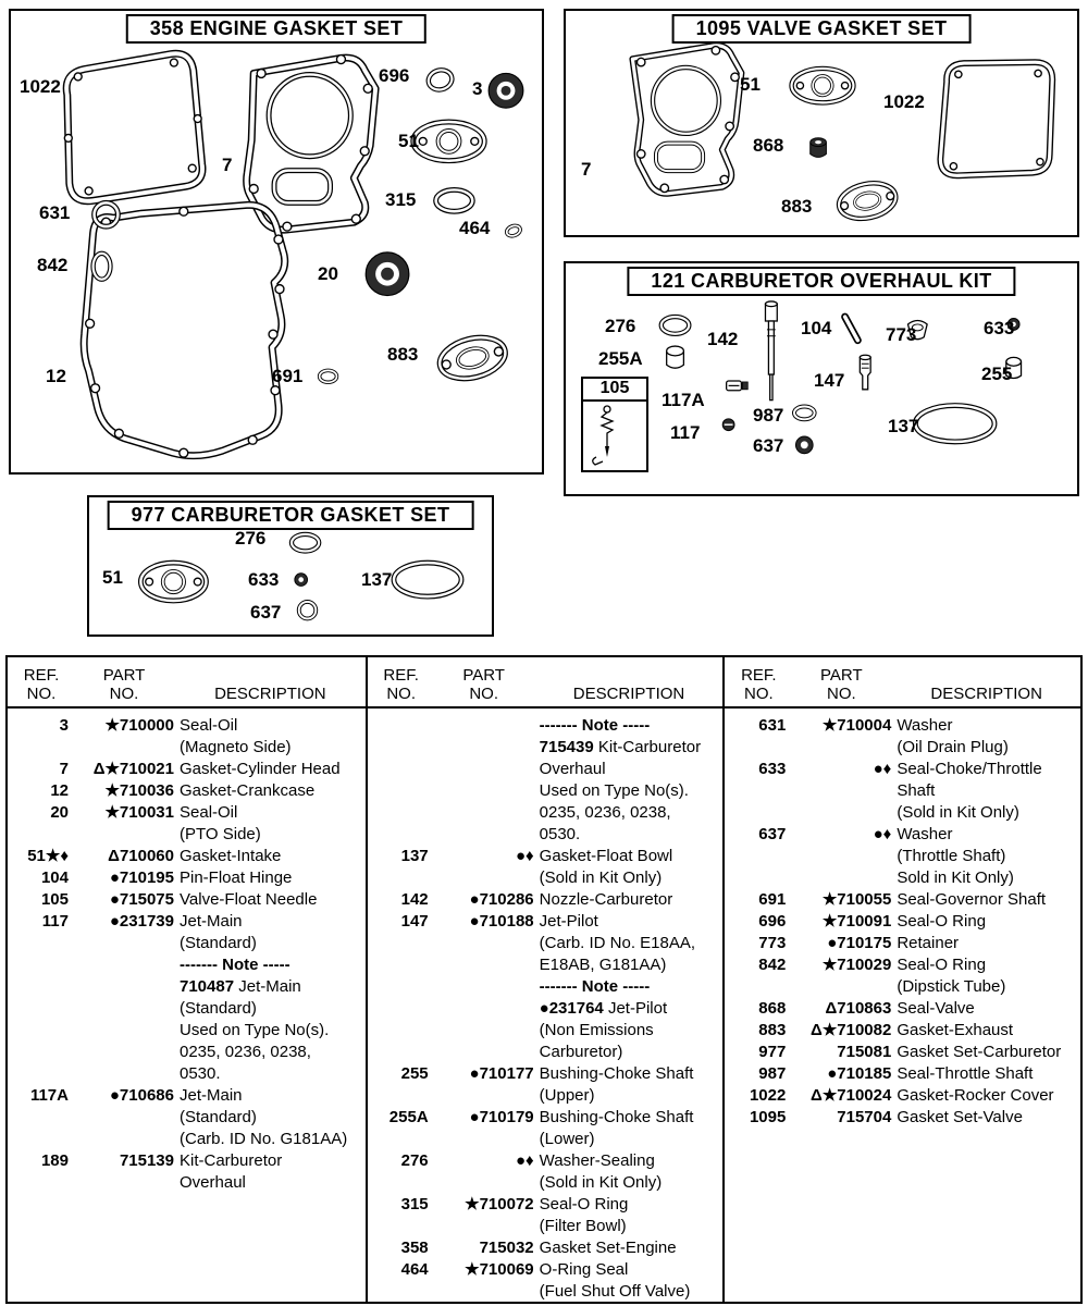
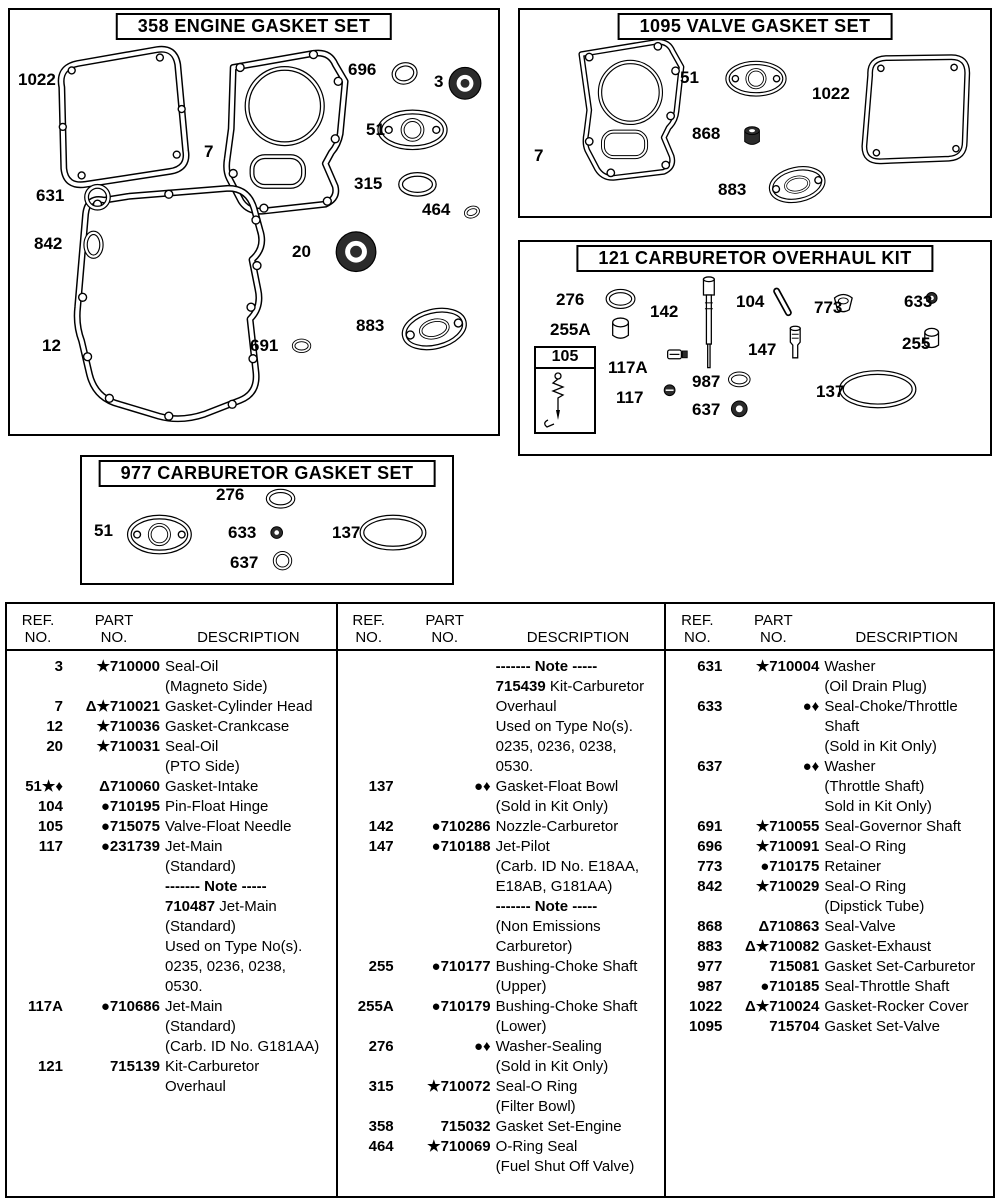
  358 ENGINE GASKET SET
  1022
  696
  3
  7
  51
  315
  464
  631
  842
  20
  12
  691
  883
  1095 VALVE GASKET SET
  7
  51
  868
  883
  1022
  105
  121 CARBURETOR OVERHAUL KIT
  276
  255A
  142
  104
  773
  633
  255
  147
  117A
  117
  987
  637
  137
  977 CARBURETOR GASKET SET
  276
  51
  633
  137
  637
  REF.
  NO.
  PART
  NO.
  DESCRIPTION
  3
  ★710000
  Seal-Oil
  (Magneto Side)
  7
  Δ★710021
  Gasket-Cylinder Head
  12
  ★710036
  Gasket-Crankcase
  20
  ★710031
  Seal-Oil
  (PTO Side)
  51★♦
  Δ710060
  Gasket-Intake
  104
  ●710195
  Pin-Float Hinge
  105
  ●715075
  Valve-Float Needle
  117
  ●231739
  Jet-Main
  (Standard)
  ------- Note -----
  710487 Jet-Main
  (Standard)
  Used on Type No(s).
  0235, 0236, 0238,
  0530.
  117A
  ●710686
  Jet-Main
  (Standard)
  (Carb. ID No. G181AA)
- 189
+ 121
  715139
  Kit-Carburetor
  Overhaul
  REF.
  NO.
  PART
  NO.
  DESCRIPTION
  ------- Note -----
  715439 Kit-Carburetor
  Overhaul
  Used on Type No(s).
  0235, 0236, 0238,
  0530.
  137
  ●♦
  Gasket-Float Bowl
  (Sold in Kit Only)
  142
  ●710286
  Nozzle-Carburetor
  147
  ●710188
  Jet-Pilot
  (Carb. ID No. E18AA,
  E18AB, G181AA)
  ------- Note -----
- ●231764 Jet-Pilot
  (Non Emissions
  Carburetor)
  255
  ●710177
  Bushing-Choke Shaft
  (Upper)
  255A
  ●710179
  Bushing-Choke Shaft
  (Lower)
  276
  ●♦
  Washer-Sealing
  (Sold in Kit Only)
  315
  ★710072
  Seal-O Ring
  (Filter Bowl)
  358
  715032
  Gasket Set-Engine
  464
  ★710069
  O-Ring Seal
  (Fuel Shut Off Valve)
  REF.
  NO.
  PART
  NO.
  DESCRIPTION
  631
  ★710004
  Washer
  (Oil Drain Plug)
  633
  ●♦
  Seal-Choke/Throttle
  Shaft
  (Sold in Kit Only)
  637
  ●♦
  Washer
  (Throttle Shaft)
  Sold in Kit Only)
  691
  ★710055
  Seal-Governor Shaft
  696
  ★710091
  Seal-O Ring
  773
  ●710175
  Retainer
  842
  ★710029
  Seal-O Ring
  (Dipstick Tube)
  868
  Δ710863
  Seal-Valve
  883
  Δ★710082
  Gasket-Exhaust
  977
  715081
  Gasket Set-Carburetor
  987
  ●710185
  Seal-Throttle Shaft
  1022
  Δ★710024
  Gasket-Rocker Cover
  1095
  715704
  Gasket Set-Valve
